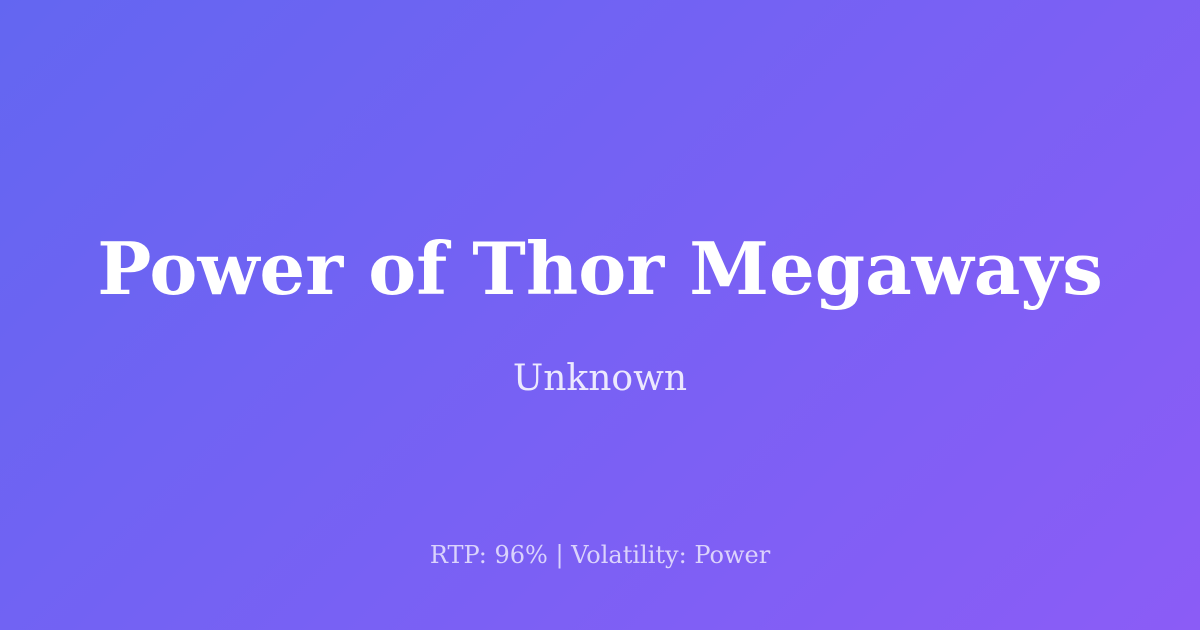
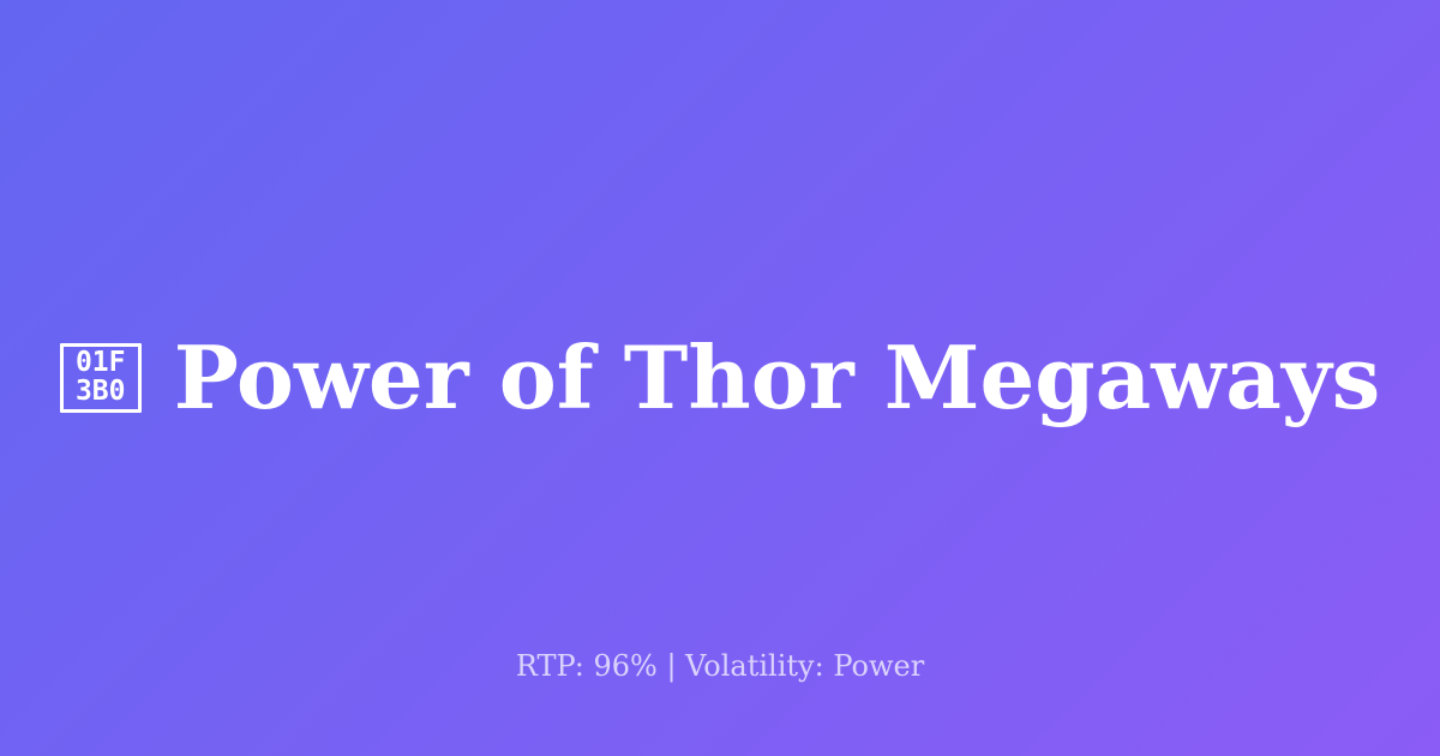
+ 01F
+ 3B0
  Power of Thor Megaways
- Unknown
  RTP: 96% | Volatility: Power
